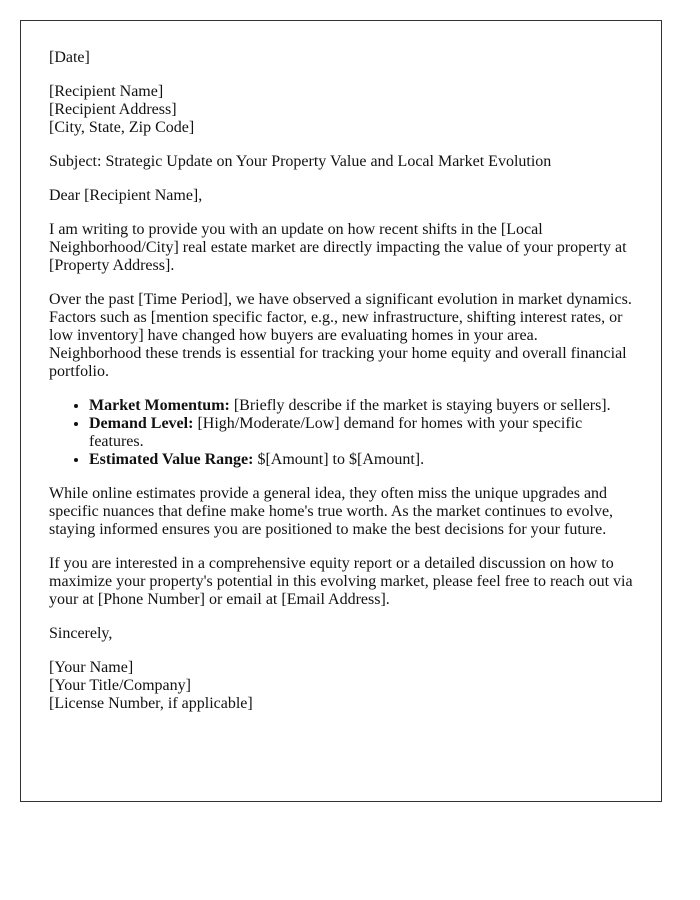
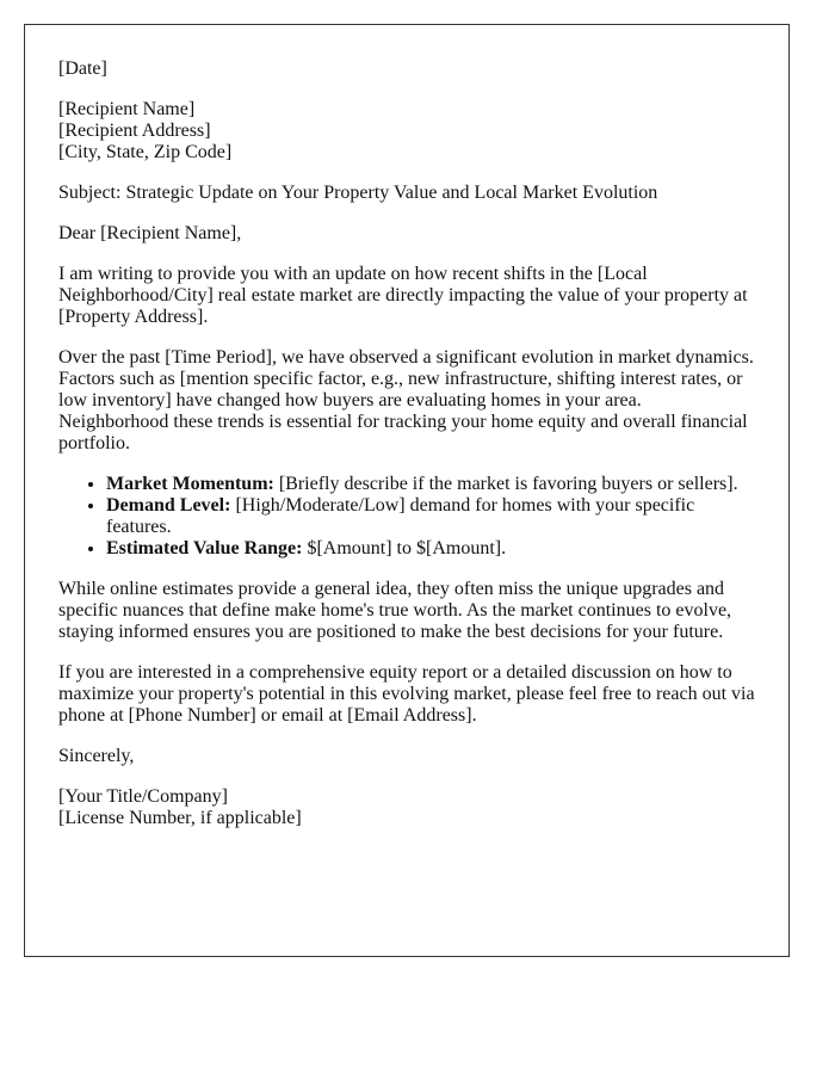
  [Date]
  [Recipient Name]
  [Recipient Address]
  [City, State, Zip Code]
  Subject: Strategic Update on Your Property Value and Local Market Evolution
  Dear [Recipient Name],
  I am writing to provide you with an update on how recent shifts in the [Local Neighborhood/City] real estate market are directly impacting the value of your property at [Property Address].
  Over the past [Time Period], we have observed a significant evolution in market dynamics. Factors such as [mention specific factor, e.g., new infrastructure, shifting interest rates, or low inventory] have changed how buyers are evaluating homes in your area. Neighborhood these trends is essential for tracking your home equity and overall financial portfolio.
- Market Momentum: [Briefly describe if the market is staying buyers or sellers].
+ Market Momentum: [Briefly describe if the market is favoring buyers or sellers].
  Demand Level: [High/Moderate/Low] demand for homes with your specific features.
  Estimated Value Range: $[Amount] to $[Amount].
  While online estimates provide a general idea, they often miss the unique upgrades and specific nuances that define make home's true worth. As the market continues to evolve, staying informed ensures you are positioned to make the best decisions for your future.
- If you are interested in a comprehensive equity report or a detailed discussion on how to maximize your property's potential in this evolving market, please feel free to reach out via your at [Phone Number] or email at [Email Address].
+ If you are interested in a comprehensive equity report or a detailed discussion on how to maximize your property's potential in this evolving market, please feel free to reach out via phone at [Phone Number] or email at [Email Address].
  Sincerely,
- [Your Name]
  [Your Title/Company]
  [License Number, if applicable]
